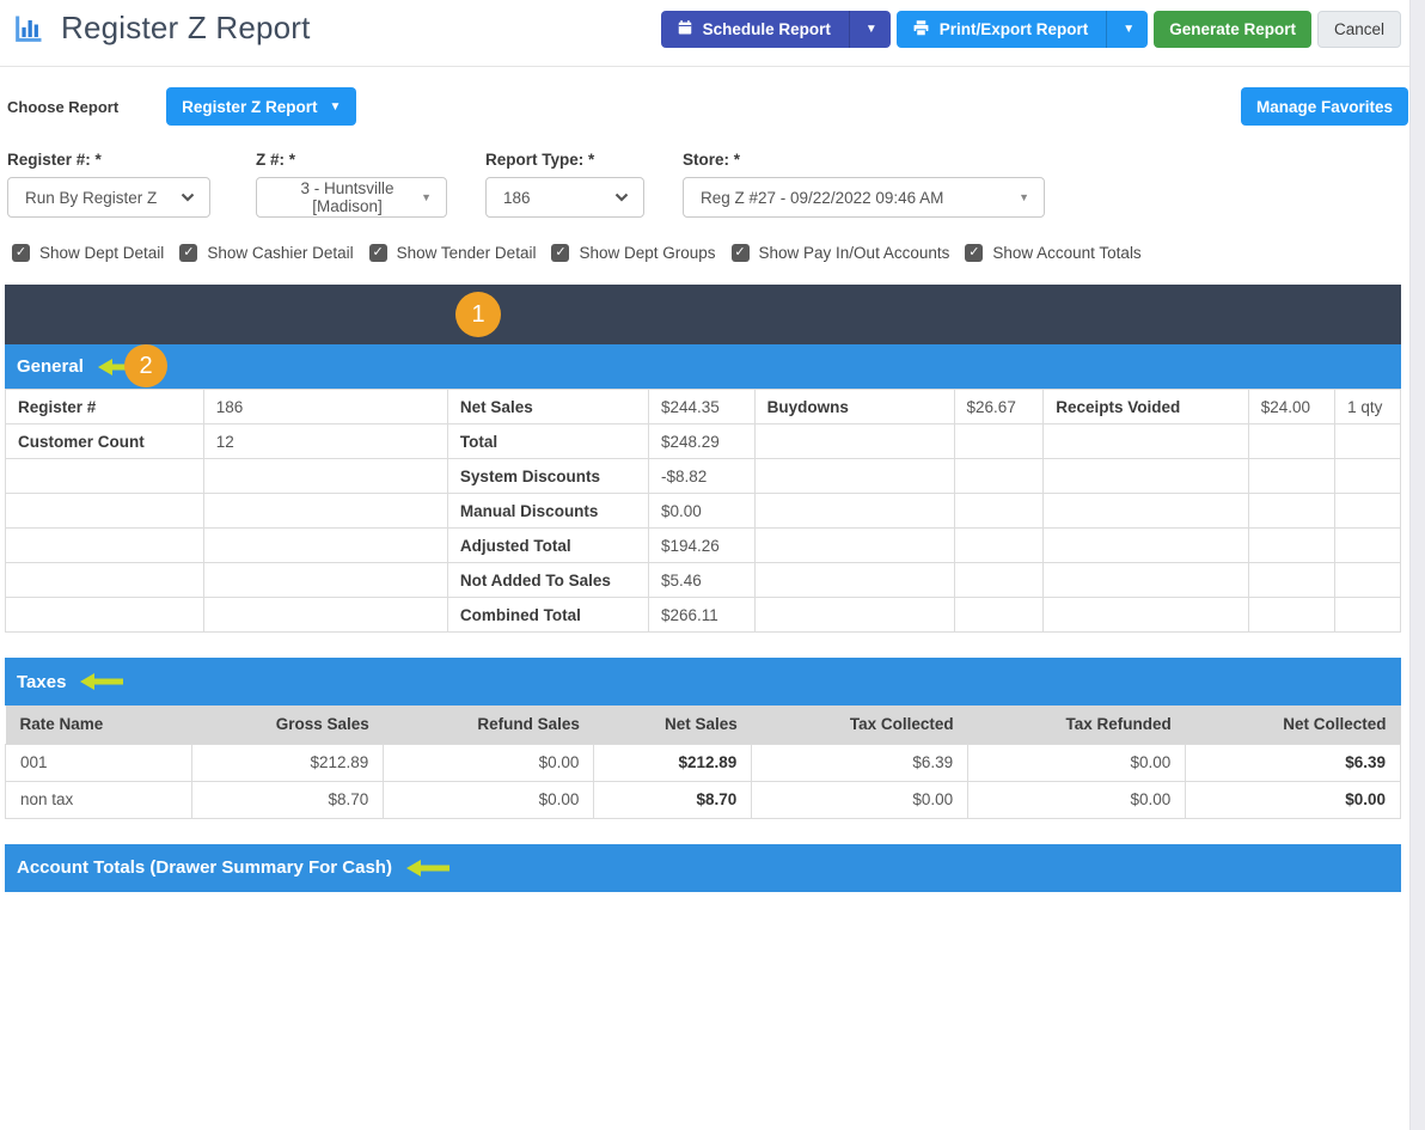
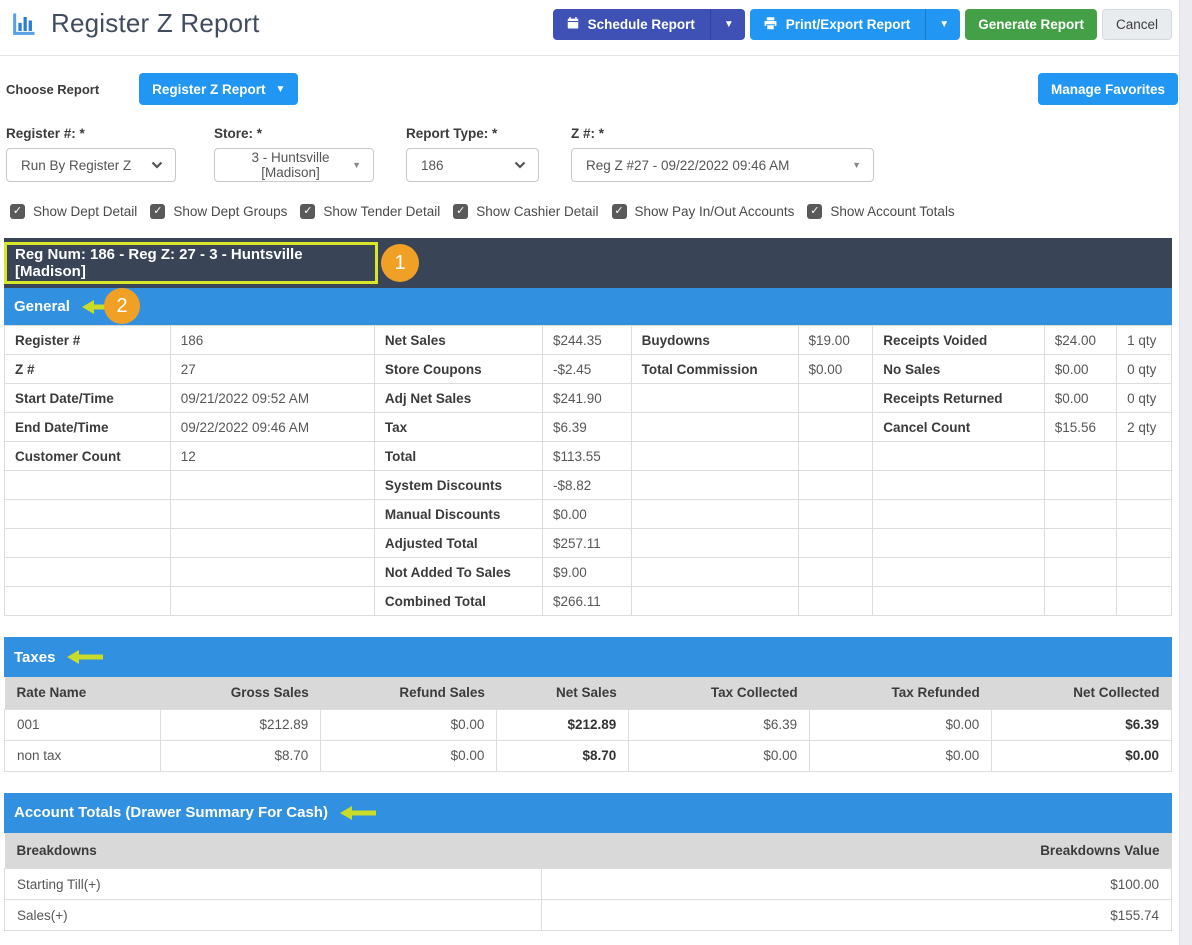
  Register Z Report
  Schedule Report
  ▼
  Print/Export Report
  ▼
  Generate Report
  Cancel
  Choose Report
  Register Z Report
  ▼
  Manage Favorites
  Register #: *
  Run By Register Z
- Z #: *
+ Store: *
  3 - Huntsville [Madison]
  ▼
  Report Type: *
  186
- Store: *
+ Z #: *
  Reg Z #27 - 09/22/2022 09:46 AM
  ▼
  ✓
  Show Dept Detail
  ✓
- Show Cashier Detail
+ Show Dept Groups
  ✓
  Show Tender Detail
  ✓
- Show Dept Groups
+ Show Cashier Detail
  ✓
  Show Pay In/Out Accounts
  ✓
  Show Account Totals
+ Reg Num: 186 - Reg Z: 27 - 3 - Huntsville [Madison]
  1
  General
  2
- Register #	186	Net Sales	$244.35	Buydowns	$26.67	Receipts Voided	$24.00	1 qty
+ Register #	186	Net Sales	$244.35	Buydowns	$19.00	Receipts Voided	$24.00	1 qty
+ Z #	27	Store Coupons	-$2.45	Total Commission	$0.00	No Sales	$0.00	0 qty
+ Start Date/Time	09/21/2022 09:52 AM	Adj Net Sales	$241.90			Receipts Returned	$0.00	0 qty
+ End Date/Time	09/22/2022 09:46 AM	Tax	$6.39			Cancel Count	$15.56	2 qty
- Customer Count	12	Total	$248.29
+ Customer Count	12	Total	$113.55
  		System Discounts	-$8.82
  		Manual Discounts	$0.00
- 		Adjusted Total	$194.26
+ 		Adjusted Total	$257.11
- 		Not Added To Sales	$5.46
+ 		Not Added To Sales	$9.00
  		Combined Total	$266.11
  Taxes
  Rate Name	Gross Sales	Refund Sales	Net Sales	Tax Collected	Tax Refunded	Net Collected
  001	$212.89	$0.00	$212.89	$6.39	$0.00	$6.39
  non tax	$8.70	$0.00	$8.70	$0.00	$0.00	$0.00
  Account Totals (Drawer Summary For Cash)
+ Breakdowns	Breakdowns Value
+ Starting Till(+)	$100.00
+ Sales(+)	$155.74
